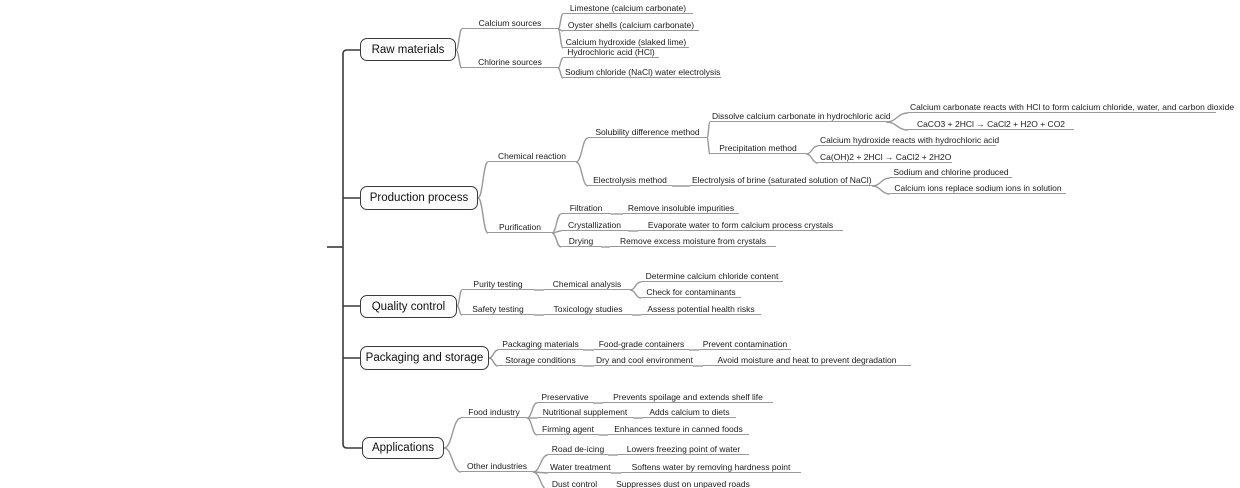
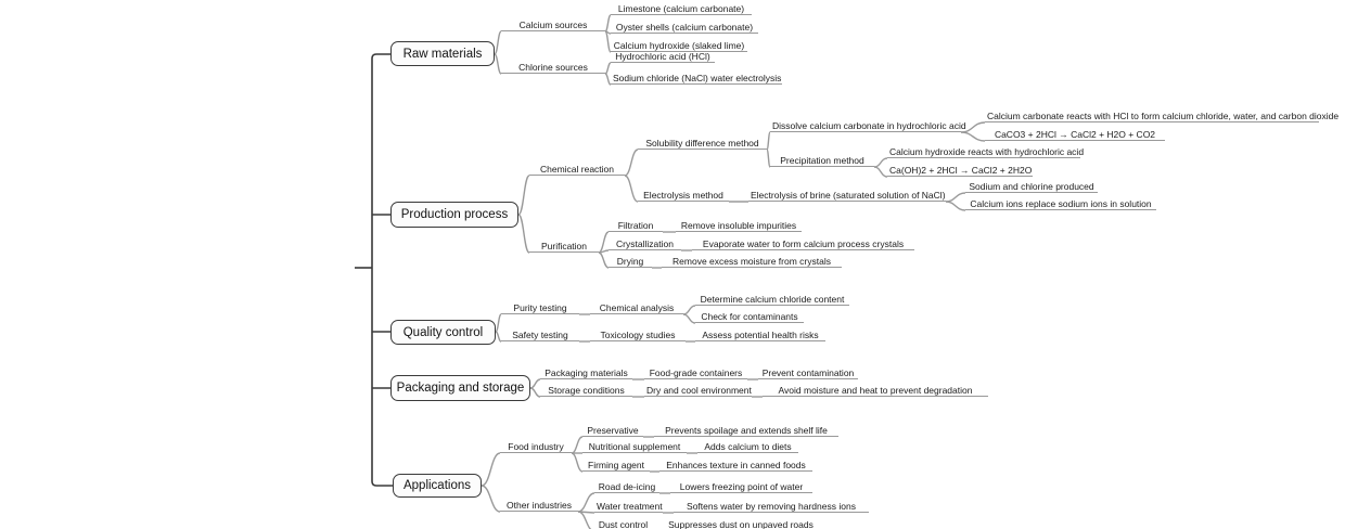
  Raw materials
  Production process
  Quality control
  Packaging and storage
  Applications
  Calcium sources
  Limestone (calcium carbonate)
  Oyster shells (calcium carbonate)
  Calcium hydroxide (slaked lime)
  Chlorine sources
  Hydrochloric acid (HCl)
  Sodium chloride (NaCl) water electrolysis
  Chemical reaction
  Solubility difference method
  Dissolve calcium carbonate in hydrochloric acid
  Calcium carbonate reacts with HCl to form calcium chloride, water, and carbon dioxide
  CaCO3 + 2HCl → CaCl2 + H2O + CO2
  Precipitation method
  Calcium hydroxide reacts with hydrochloric acid
  Ca(OH)2 + 2HCl → CaCl2 + 2H2O
  Electrolysis method
  Electrolysis of brine (saturated solution of NaCl)
  Sodium and chlorine produced
  Calcium ions replace sodium ions in solution
  Purification
  Filtration
  Remove insoluble impurities
  Crystallization
  Evaporate water to form calcium process crystals
  Drying
  Remove excess moisture from crystals
  Purity testing
  Chemical analysis
  Determine calcium chloride content
  Check for contaminants
  Safety testing
  Toxicology studies
  Assess potential health risks
  Packaging materials
  Food-grade containers
  Prevent contamination
  Storage conditions
  Dry and cool environment
  Avoid moisture and heat to prevent degradation
  Food industry
  Preservative
  Prevents spoilage and extends shelf life
  Nutritional supplement
  Adds calcium to diets
  Firming agent
  Enhances texture in canned foods
  Other industries
  Road de-icing
  Lowers freezing point of water
  Water treatment
- Softens water by removing hardness point
+ Softens water by removing hardness ions
  Dust control
  Suppresses dust on unpaved roads
